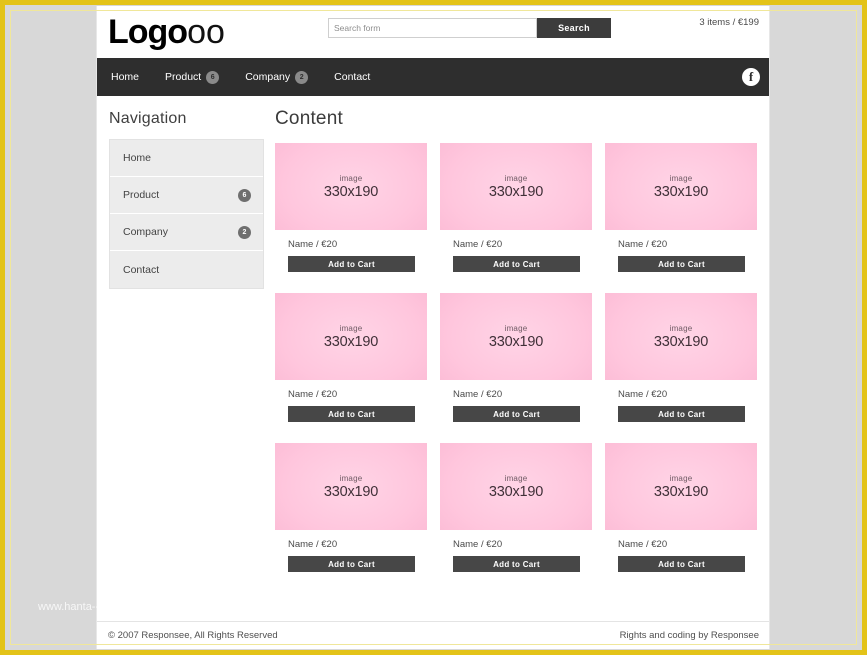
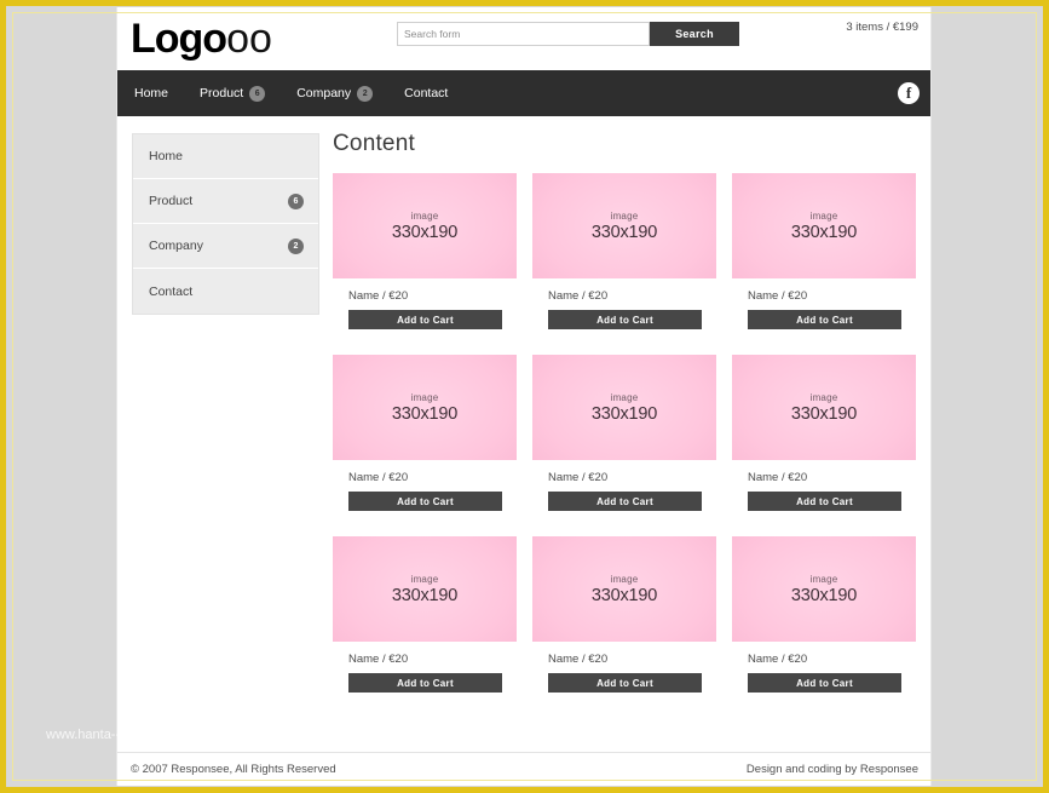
  Logooo
  Search form
  Search
  3 items / €199
  Home
  Product
  Company
  Contact
  f
- Navigation
  Home
  Product
  Company
  Contact
  Content
  image
  330x190
  Name / €20
  Add to Cart
  image
  330x190
  Name / €20
  Add to Cart
  image
  330x190
  Name / €20
  Add to Cart
  image
  330x190
  Name / €20
  Add to Cart
  image
  330x190
  Name / €20
  Add to Cart
  image
  330x190
  Name / €20
  Add to Cart
  image
  330x190
  Name / €20
  Add to Cart
  image
  330x190
  Name / €20
  Add to Cart
  image
  330x190
  Name / €20
  Add to Cart
  © 2007 Responsee, All Rights Reserved
- Rights and coding by Responsee
+ Design and coding by Responsee
  www.hanta-----------.com
